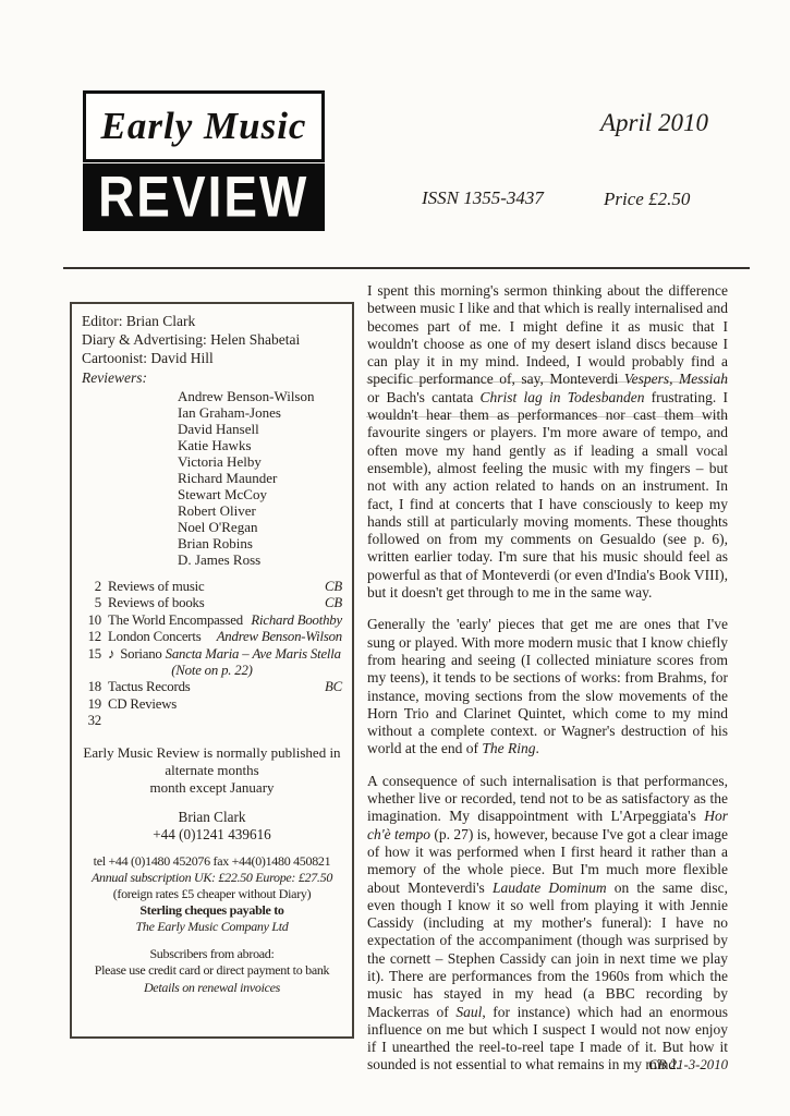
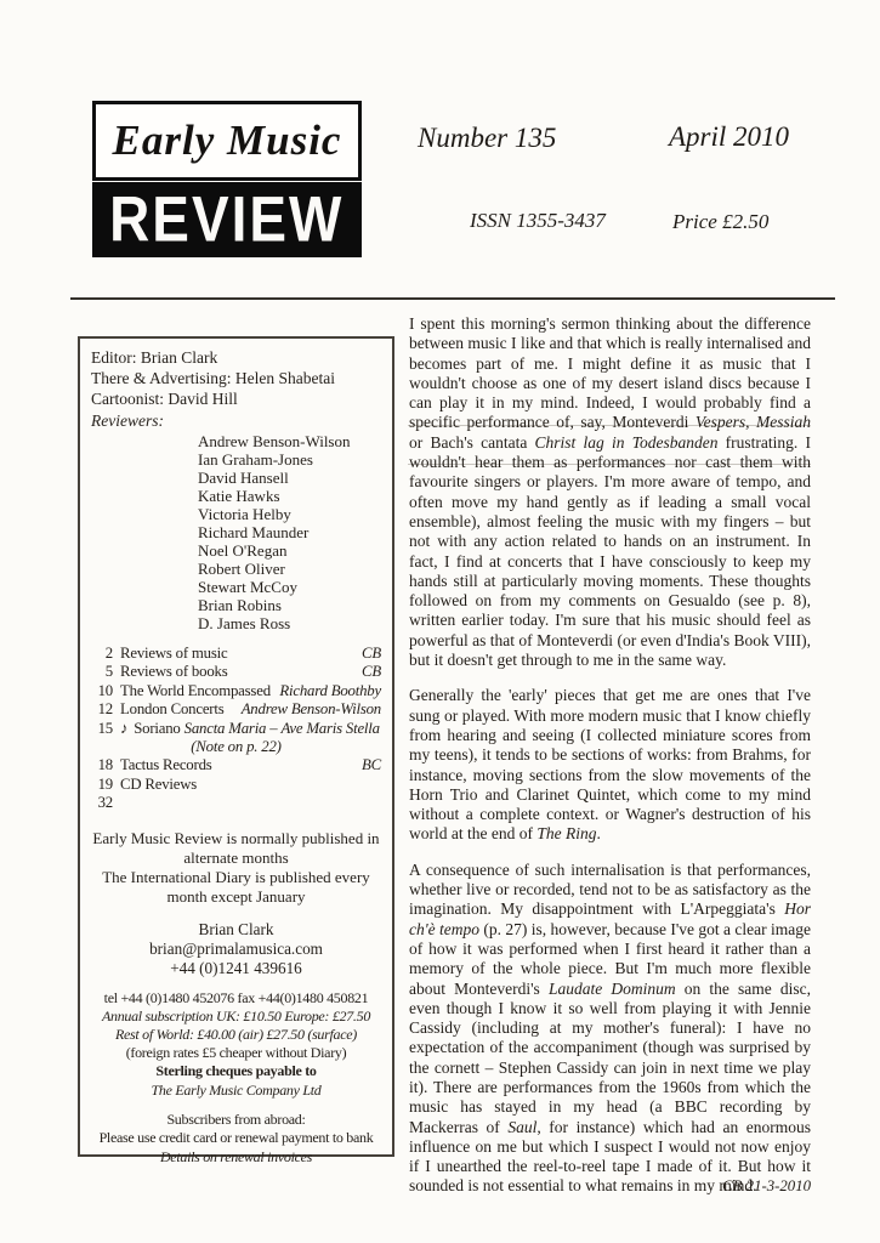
  Early Music
  REVIEW
+ Number 135
  April 2010
  ISSN 1355-3437
  Price £2.50
  Editor: Brian Clark
- Diary & Advertising: Helen Shabetai
+ There & Advertising: Helen Shabetai
  Cartoonist: David Hill
  Reviewers:
  Andrew Benson-Wilson
  Ian Graham-Jones
  David Hansell
  Katie Hawks
  Victoria Helby
  Richard Maunder
- Stewart McCoy
+ Noel O'Regan
  Robert Oliver
- Noel O'Regan
+ Stewart McCoy
  Brian Robins
  D. James Ross
  2
  Reviews of music
  CB
  5
  Reviews of books
  CB
  10
  The World Encompassed
  Richard Boothby
  12
  London Concerts
  Andrew Benson-Wilson
  15
  ♪
  Soriano Sancta Maria – Ave Maris Stella
  (Note on p. 22)
  18
  Tactus Records
  BC
  19
  CD Reviews
  32
  Early Music Review is normally published in
  alternate months
+ The International Diary is published every
  month except January
  Brian Clark
+ brian@primalamusica.com
  +44 (0)1241 439616
  tel +44 (0)1480 452076 fax +44(0)1480 450821
- Annual subscription UK: £22.50 Europe: £27.50
+ Annual subscription UK: £10.50 Europe: £27.50
+ Rest of World: £40.00 (air) £27.50 (surface)
  (foreign rates £5 cheaper without Diary)
  Sterling cheques payable to
  The Early Music Company Ltd
  Subscribers from abroad:
- Please use credit card or direct payment to bank
+ Please use credit card or renewal payment to bank
  Details on renewal invoices
- I spent this morning's sermon thinking about the difference between music I like and that which is really internalised and becomes part of me. I might define it as music that I wouldn't choose as one of my desert island discs because I can play it in my mind. Indeed, I would probably find a specific performance of, say, Monteverdi Vespers, Messiah or Bach's cantata Christ lag in Todesbanden frustrating. I wouldn't hear them as performances nor cast them with favourite singers or players. I'm more aware of tempo, and often move my hand gently as if leading a small vocal ensemble), almost feeling the music with my fingers – but not with any action related to hands on an instrument. In fact, I find at concerts that I have consciously to keep my hands still at particularly moving moments. These thoughts followed on from my comments on Gesualdo (see p. 6), written earlier today. I'm sure that his music should feel as powerful as that of Monteverdi (or even d'India's Book VIII), but it doesn't get through to me in the same way.
+ I spent this morning's sermon thinking about the difference between music I like and that which is really internalised and becomes part of me. I might define it as music that I wouldn't choose as one of my desert island discs because I can play it in my mind. Indeed, I would probably find a specific performance of, say, Monteverdi Vespers, Messiah or Bach's cantata Christ lag in Todesbanden frustrating. I wouldn't hear them as performances nor cast them with favourite singers or players. I'm more aware of tempo, and often move my hand gently as if leading a small vocal ensemble), almost feeling the music with my fingers – but not with any action related to hands on an instrument. In fact, I find at concerts that I have consciously to keep my hands still at particularly moving moments. These thoughts followed on from my comments on Gesualdo (see p. 8), written earlier today. I'm sure that his music should feel as powerful as that of Monteverdi (or even d'India's Book VIII), but it doesn't get through to me in the same way.
  Generally the 'early' pieces that get me are ones that I've sung or played. With more modern music that I know chiefly from hearing and seeing (I collected miniature scores from my teens), it tends to be sections of works: from Brahms, for instance, moving sections from the slow movements of the Horn Trio and Clarinet Quintet, which come to my mind without a complete context. or Wagner's destruction of his world at the end of The Ring.
  A consequence of such internalisation is that performances, whether live or recorded, tend not to be as satisfactory as the imagination. My disappointment with L'Arpeggiata's Hor ch'è tempo (p. 27) is, however, because I've got a clear image of how it was performed when I first heard it rather than a memory of the whole piece. But I'm much more flexible about Monteverdi's Laudate Dominum on the same disc, even though I know it so well from playing it with Jennie Cassidy (including at my mother's funeral): I have no expectation of the accompaniment (though was surprised by the cornett – Stephen Cassidy can join in next time we play it). There are performances from the 1960s from which the music has stayed in my head (a BBC recording by Mackerras of Saul, for instance) which had an enormous influence on me but which I suspect I would not now enjoy if I unearthed the reel-to-reel tape I made of it. But how it sounded is not essential to what remains in my mind.
  CB 21-3-2010
